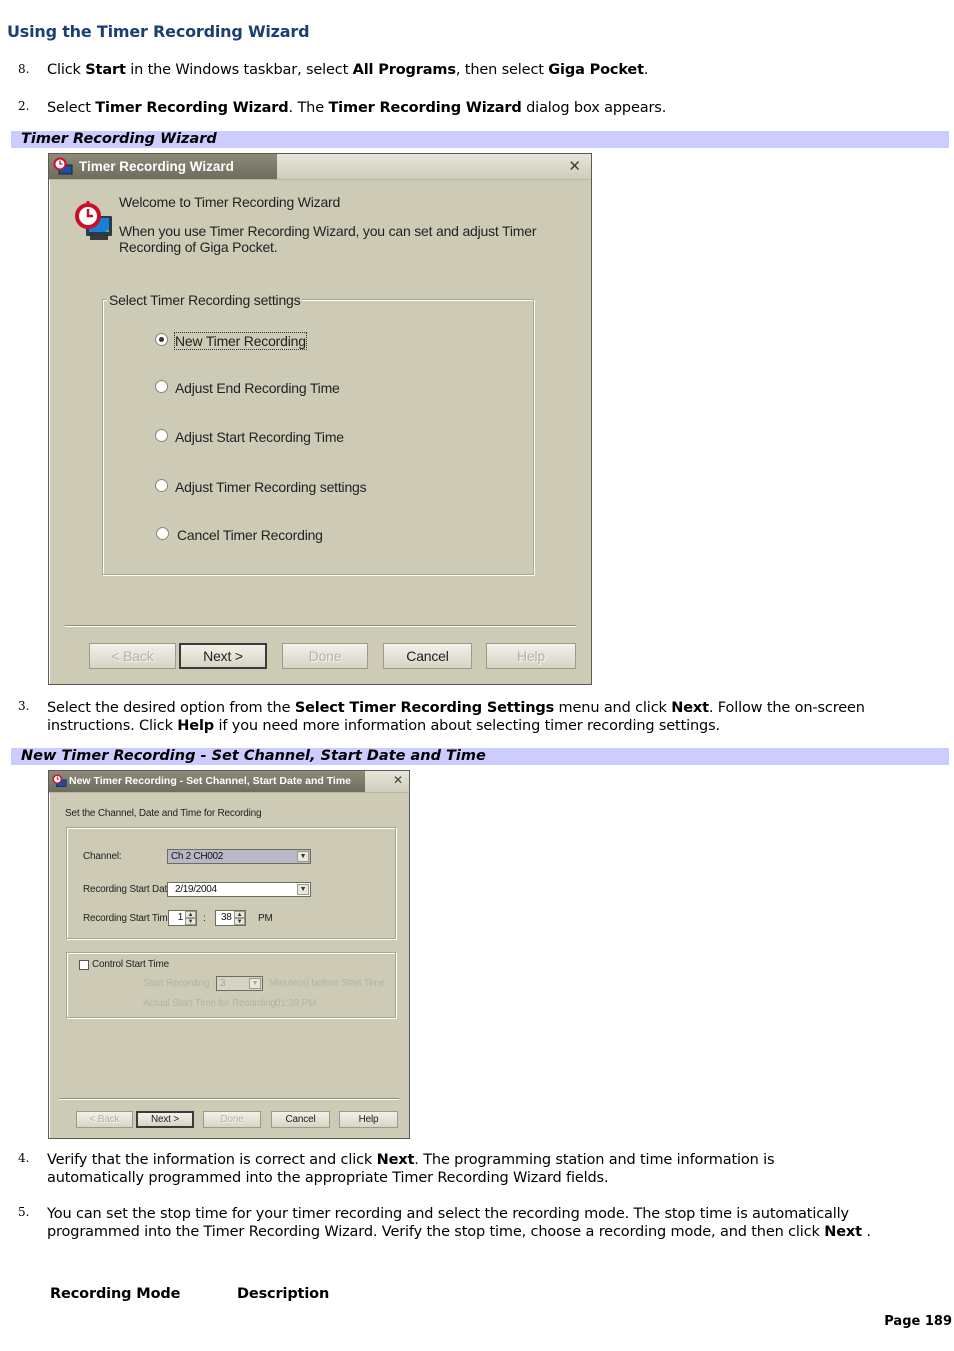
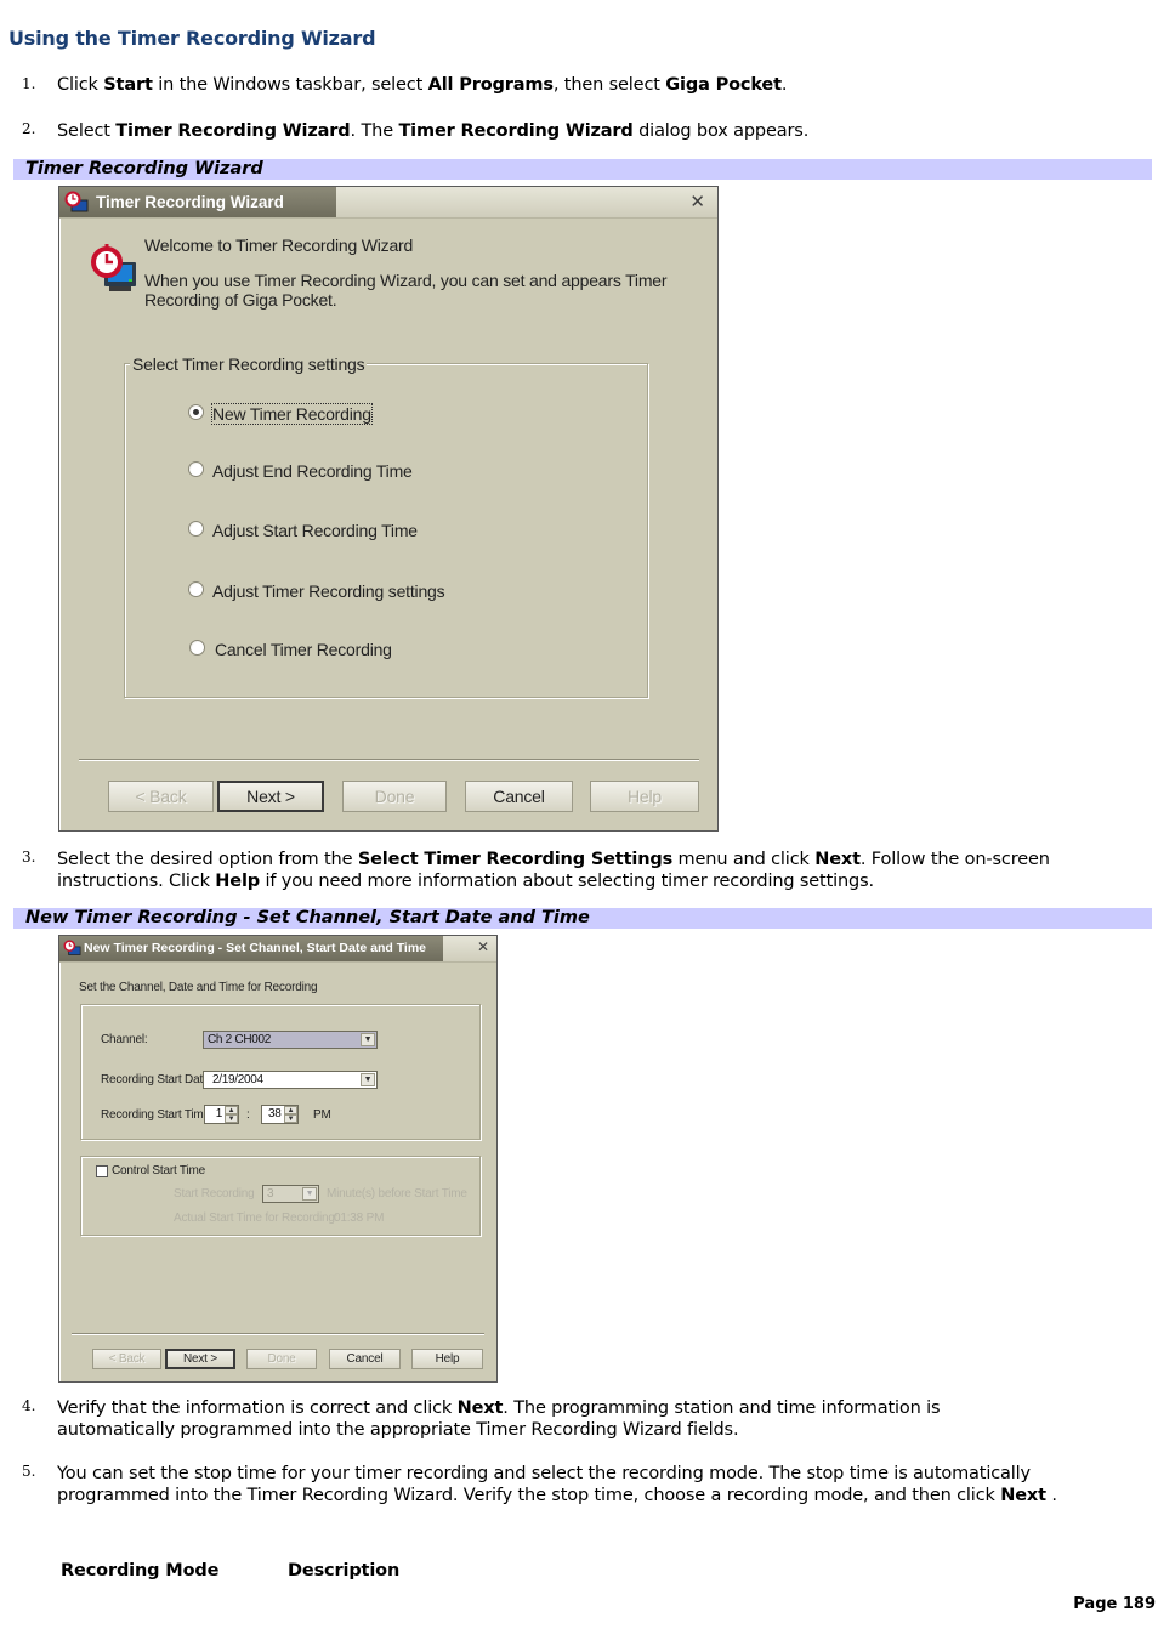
  Using the Timer Recording Wizard
- 8.
+ 1.
  Click Start in the Windows taskbar, select All Programs, then select Giga Pocket.
  2.
  Select Timer Recording Wizard. The Timer Recording Wizard dialog box appears.
  Timer Recording Wizard
  Timer Recording Wizard
  ✕
  Welcome to Timer Recording Wizard
- When you use Timer Recording Wizard, you can set and adjust Timer
+ When you use Timer Recording Wizard, you can set and appears Timer
  Recording of Giga Pocket.
  Select Timer Recording settings
  New Timer Recording
  Adjust End Recording Time
  Adjust Start Recording Time
  Adjust Timer Recording settings
  Cancel Timer Recording
  < Back
  Next >
  Done
  Cancel
  Help
  3.
  Select the desired option from the Select Timer Recording Settings menu and click Next. Follow the on-screen instructions. Click Help if you need more information about selecting timer recording settings.
  New Timer Recording - Set Channel, Start Date and Time
  New Timer Recording - Set Channel, Start Date and Time
  ✕
  Set the Channel, Date and Time for Recording
  Channel:
  Ch 2 CH002
  Recording Start Dat
  2/19/2004
  Recording Start Tim
  1
  :
  38
  PM
  Control Start Time
  Start Recording
  3
  Minute(s) before Start Time
  Actual Start Time for Recording:
  01:38 PM
  < Back
  Next >
  Done
  Cancel
  Help
  4.
  Verify that the information is correct and click Next. The programming station and time information is automatically programmed into the appropriate Timer Recording Wizard fields.
  5.
  You can set the stop time for your timer recording and select the recording mode. The stop time is automatically programmed into the Timer Recording Wizard. Verify the stop time, choose a recording mode, and then click Next .
  Recording Mode
  Description
  Page 189
